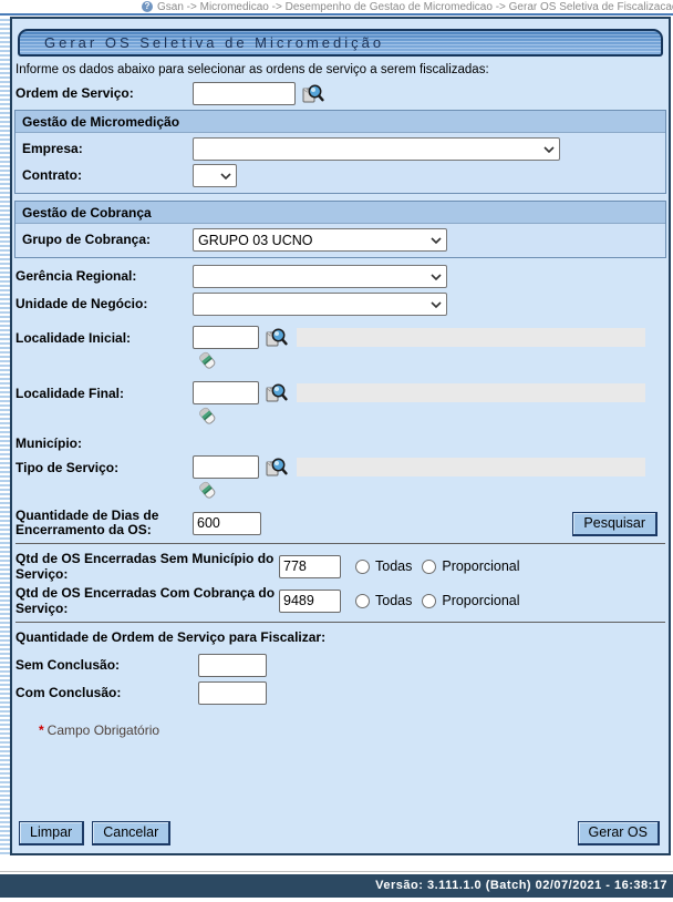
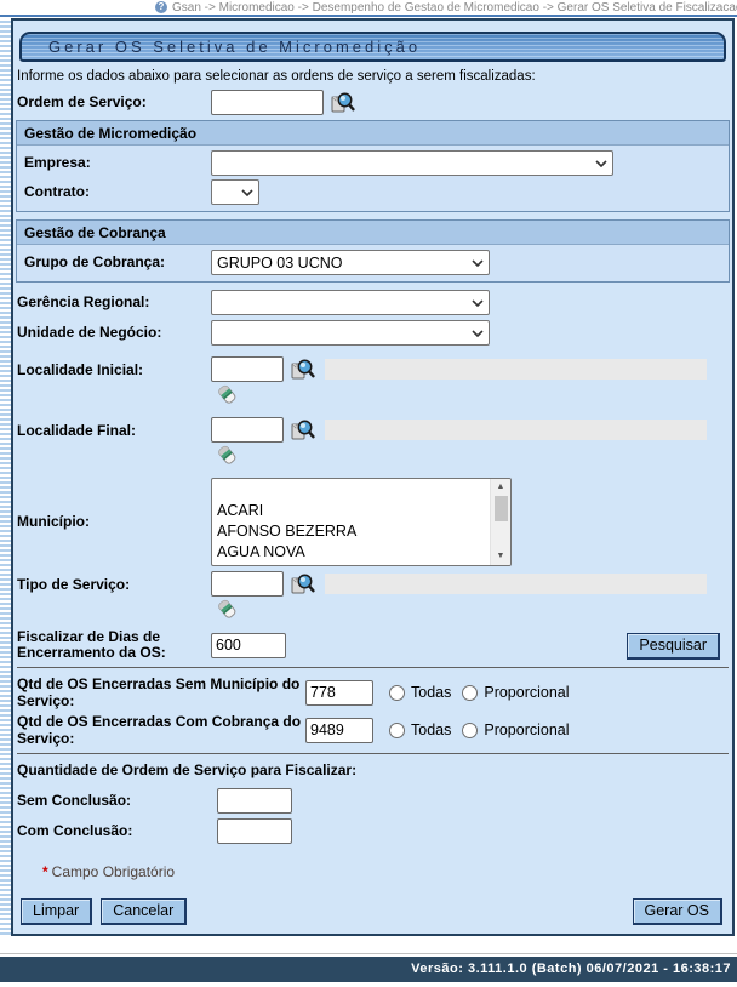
  ?
  Gsan -> Micromedicao -> Desempenho de Gestao de Micromedicao -> Gerar OS Seletiva de Fiscalizaca
  Gerar OS Seletiva de Micromedição
  Informe os dados abaixo para selecionar as ordens de serviço a serem fiscalizadas:
  Ordem de Serviço:
  Gestão de Micromedição
  Empresa:
  Contrato:
  Gestão de Cobrança
  Grupo de Cobrança:
  GRUPO 03 UCNO
  Gerência Regional:
  Unidade de Negócio:
  Localidade Inicial:
  Localidade Final:
  Município:
+ ACARI
+ AFONSO BEZERRA
+ AGUA NOVA
  Tipo de Serviço:
- Quantidade de Dias de Encerramento da OS:
+ Fiscalizar de Dias de Encerramento da OS:
  600
  Pesquisar
  Qtd de OS Encerradas Sem Município do Serviço:
  778
  Todas
  Proporcional
  Qtd de OS Encerradas Com Cobrança do Serviço:
  9489
  Todas
  Proporcional
  Quantidade de Ordem de Serviço para Fiscalizar:
  Sem Conclusão:
  Com Conclusão:
  * Campo Obrigatório
  Limpar
  Cancelar
  Gerar OS
- Versão: 3.111.1.0 (Batch) 02/07/2021 - 16:38:17
+ Versão: 3.111.1.0 (Batch) 06/07/2021 - 16:38:17
